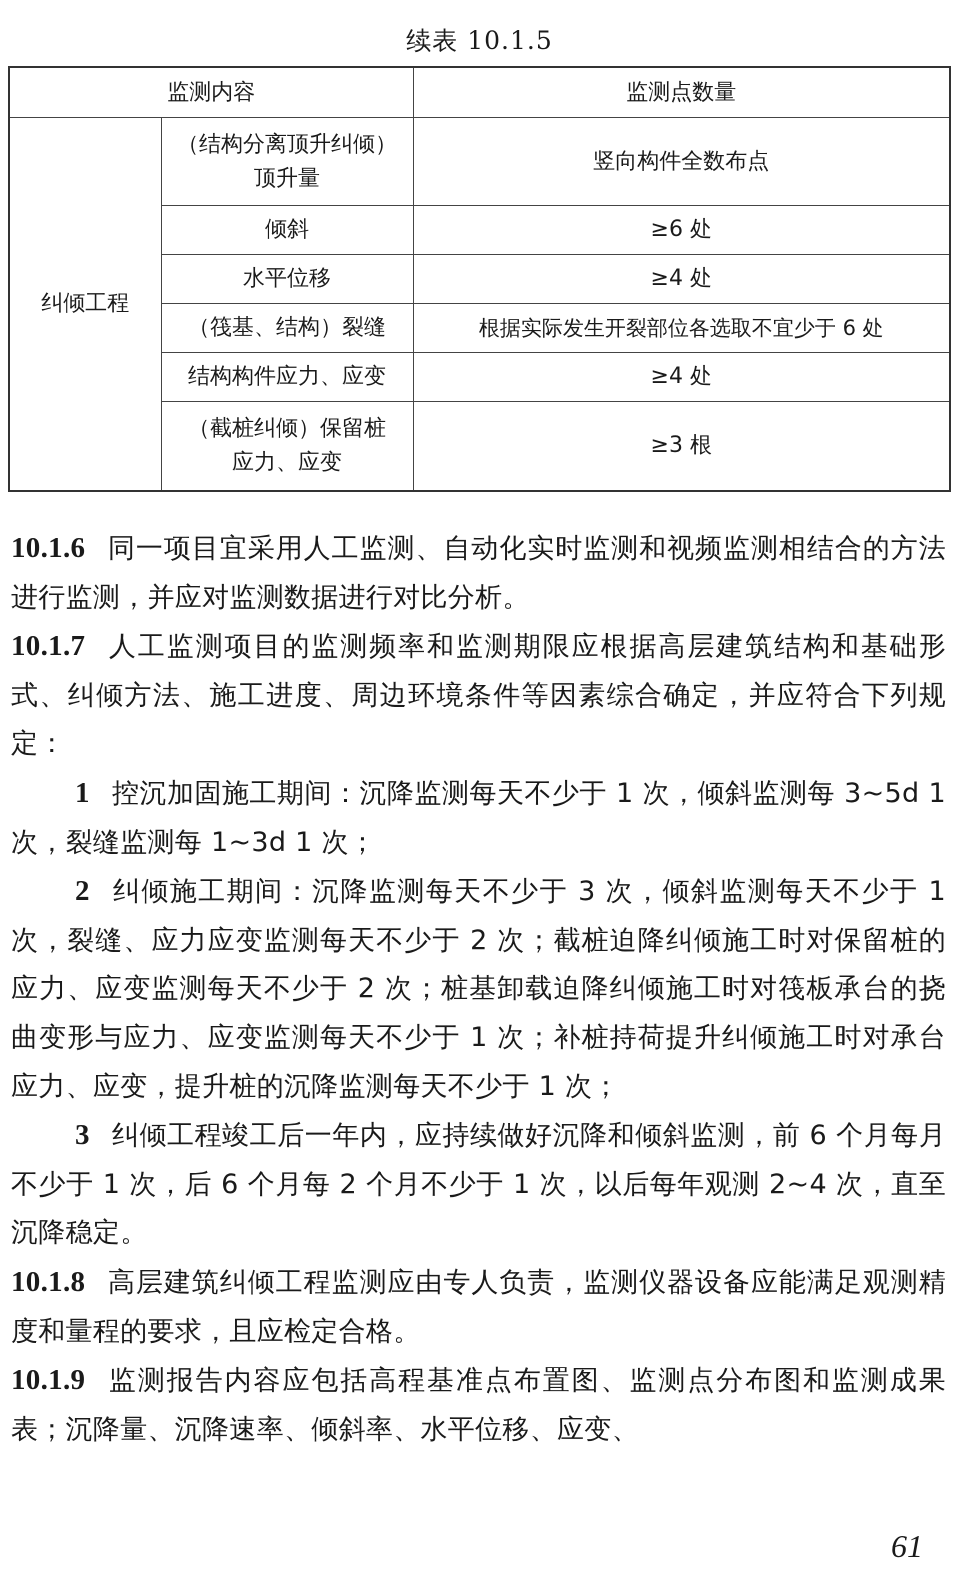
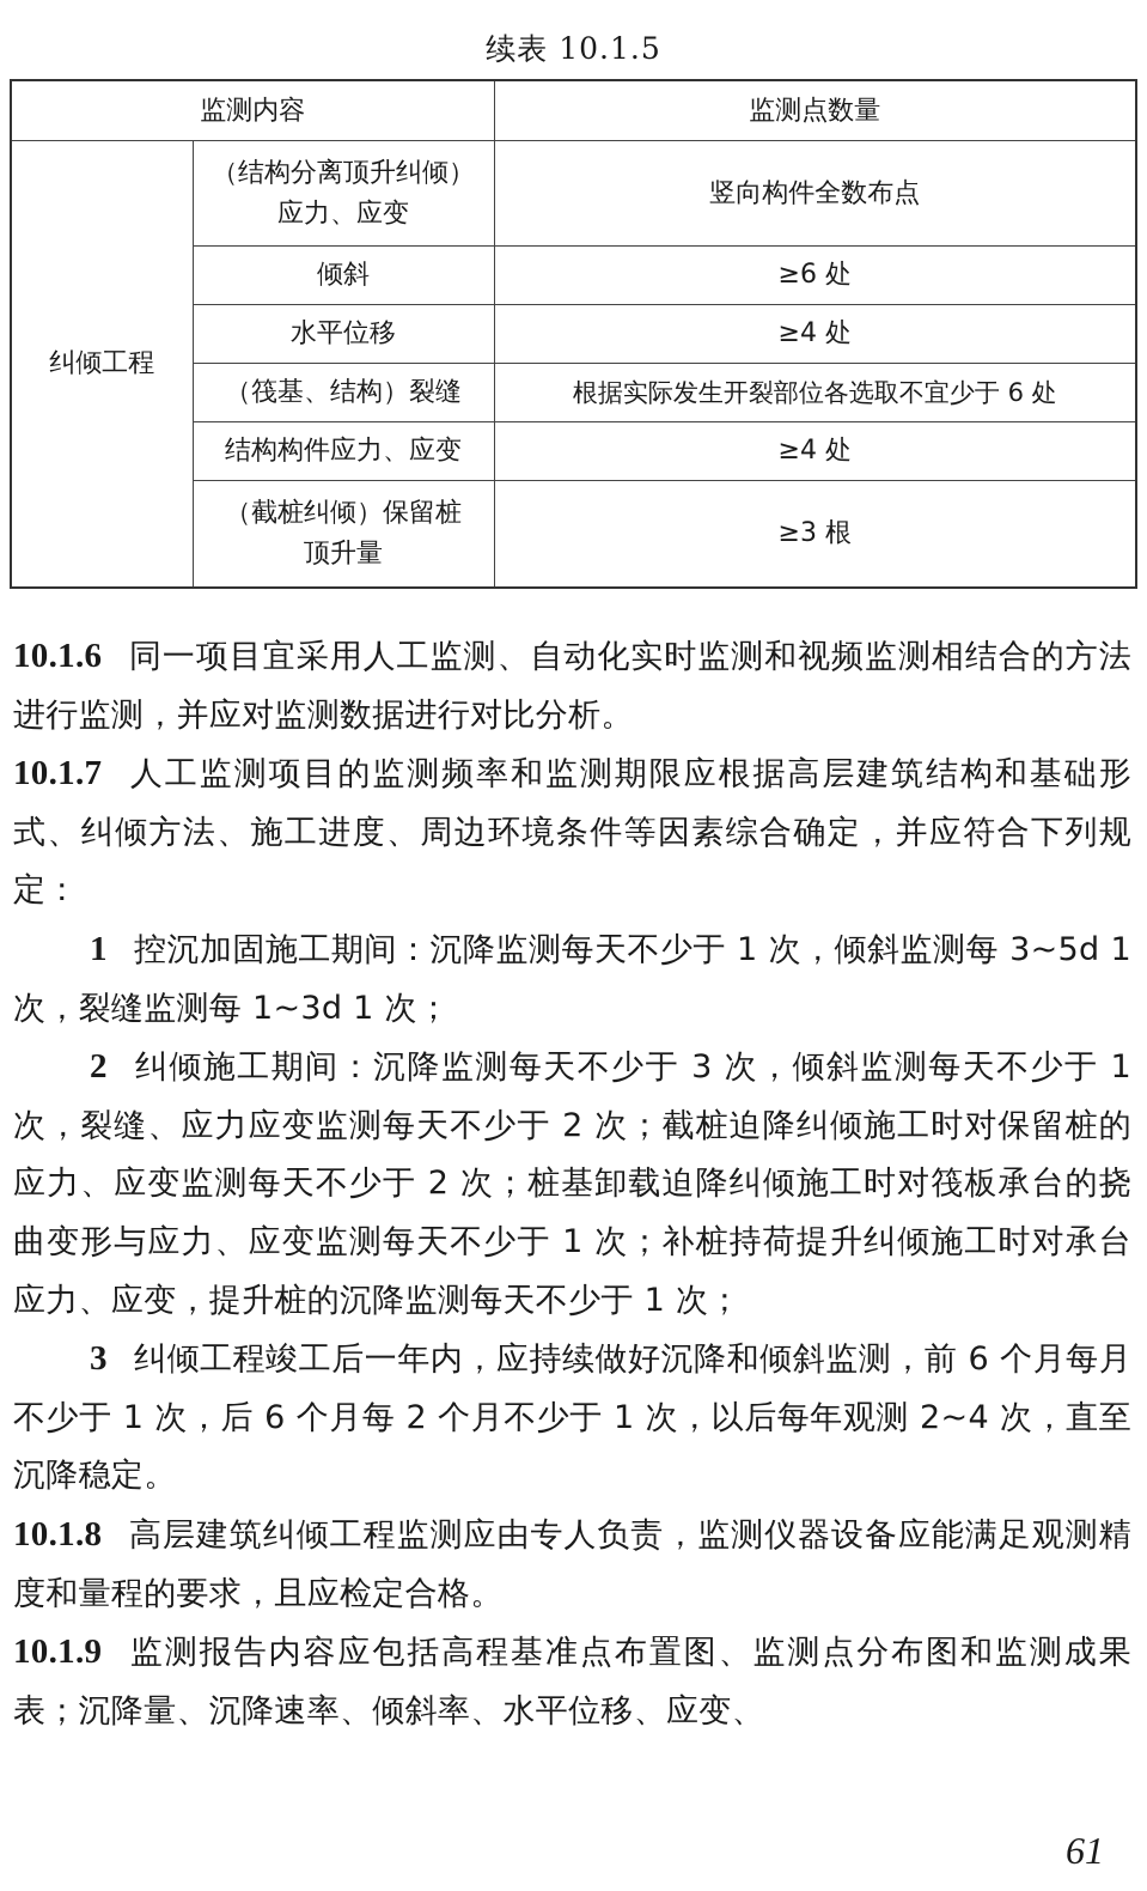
  续表 10.1.5
  监测内容	监测点数量
- 纠倾工程	（结构分离顶升纠倾） 顶升量	竖向构件全数布点
+ 纠倾工程	（结构分离顶升纠倾） 应力、应变	竖向构件全数布点
  倾斜	≥6 处
  水平位移	≥4 处
  （筏基、结构）裂缝	根据实际发生开裂部位各选取不宜少于 6 处
  结构构件应力、应变	≥4 处
- （截桩纠倾）保留桩 应力、应变	≥3 根
+ （截桩纠倾）保留桩 顶升量	≥3 根
  10.1.6 同一项目宜采用人工监测、自动化实时监测和视频监测相结合的方法进行监测，并应对监测数据进行对比分析。
  10.1.7 人工监测项目的监测频率和监测期限应根据高层建筑结构和基础形式、纠倾方法、施工进度、周边环境条件等因素综合确定，并应符合下列规定：
  1 控沉加固施工期间：沉降监测每天不少于 1 次，倾斜监测每 3~5d 1 次，裂缝监测每 1~3d 1 次；
  2 纠倾施工期间：沉降监测每天不少于 3 次，倾斜监测每天不少于 1 次，裂缝、应力应变监测每天不少于 2 次；截桩迫降纠倾施工时对保留桩的应力、应变监测每天不少于 2 次；桩基卸载迫降纠倾施工时对筏板承台的挠曲变形与应力、应变监测每天不少于 1 次；补桩持荷提升纠倾施工时对承台应力、应变，提升桩的沉降监测每天不少于 1 次；
  3 纠倾工程竣工后一年内，应持续做好沉降和倾斜监测，前 6 个月每月不少于 1 次，后 6 个月每 2 个月不少于 1 次，以后每年观测 2~4 次，直至沉降稳定。
  10.1.8 高层建筑纠倾工程监测应由专人负责，监测仪器设备应能满足观测精度和量程的要求，且应检定合格。
  10.1.9 监测报告内容应包括高程基准点布置图、监测点分布图和监测成果表；沉降量、沉降速率、倾斜率、水平位移、应变、
  61
